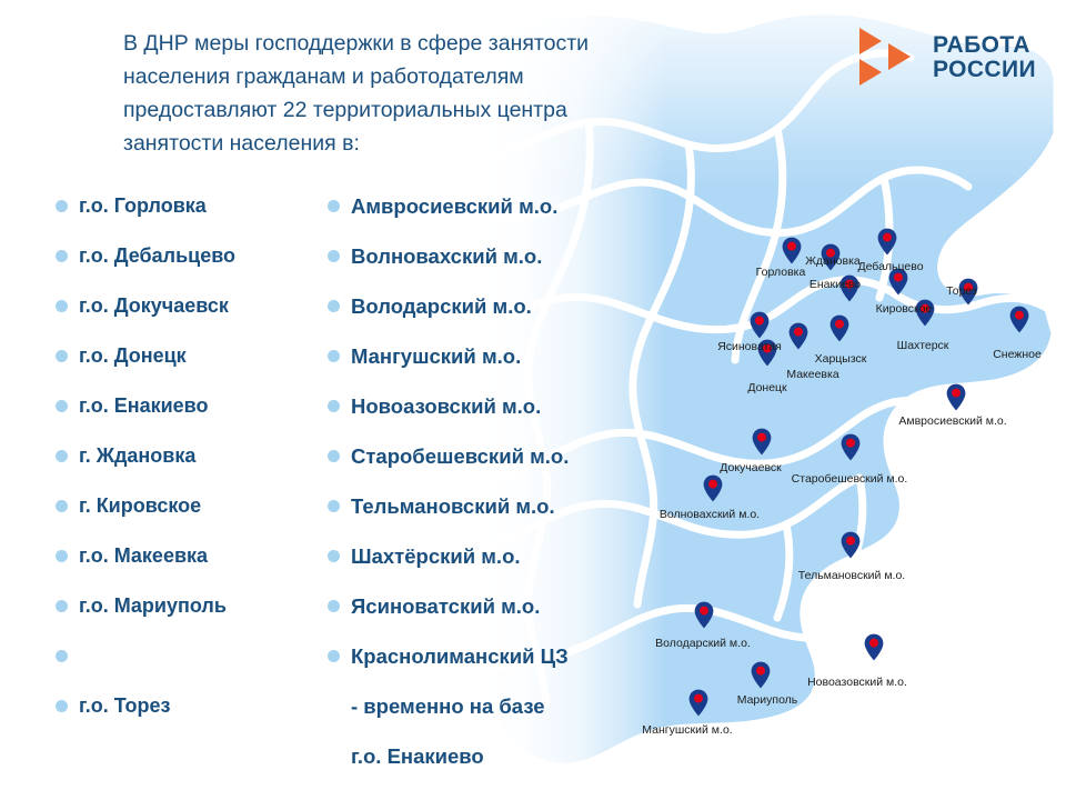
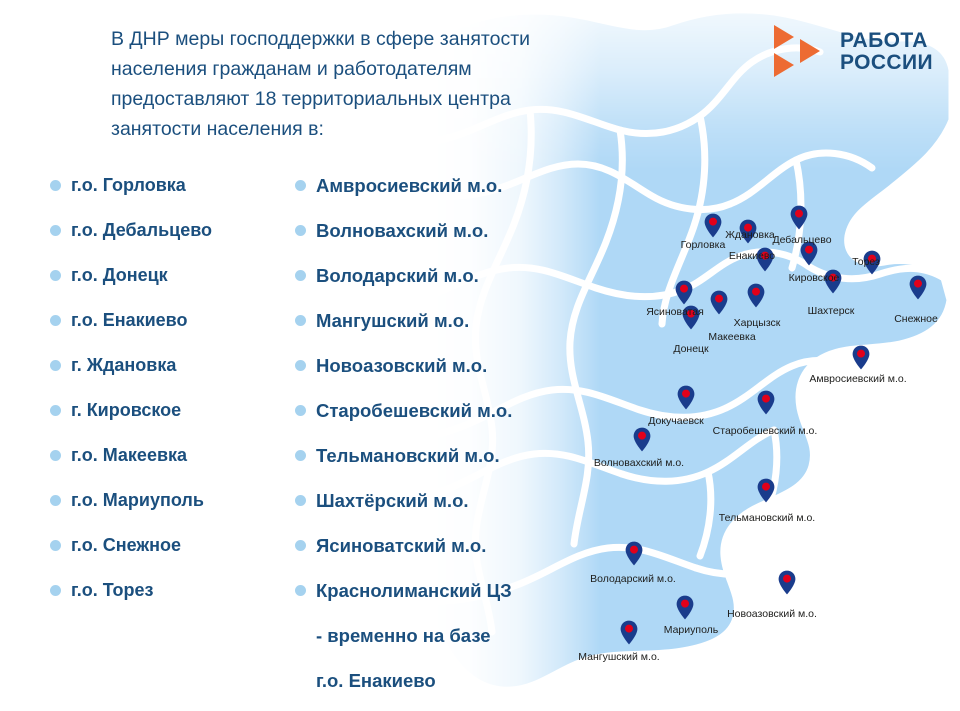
  Горловка
  Дебальцево
  Енакиево
  Ждановка
  Кировское
  Торез
  Шахтерск
  Снежное
  Ясиноватая
  Харцызск
  Макеевка
  Донецк
  Амвросиевский м.о.
  Докучаевск
  Старобешевский м.о.
  Волновахский м.о.
  Тельмановский м.о.
  Володарский м.о.
  Новоазовский м.о.
  Мариуполь
  Мангушский м.о.
  В ДНР меры господдержки в сфере занятости
  населения гражданам и работодателям
- предоставляют 22 территориальных центра
+ предоставляют 18 территориальных центра
  занятости населения в:
  РАБОТА
  РОССИИ
  г.о. Горловка
  г.о. Дебальцево
- г.о. Докучаевск
  г.о. Донецк
  г.о. Енакиево
  г. Ждановка
  г. Кировское
  г.о. Макеевка
  г.о. Мариуполь
+ г.о. Снежное
  г.о. Торез
  Амвросиевский м.о.
  Волновахский м.о.
  Володарский м.о.
  Мангушский м.о.
  Новоазовский м.о.
  Старобешевский м.о.
  Тельмановский м.о.
  Шахтёрский м.о.
  Ясиноватский м.о.
  Краснолиманский ЦЗ
  - временно на базе
  г.о. Енакиево
